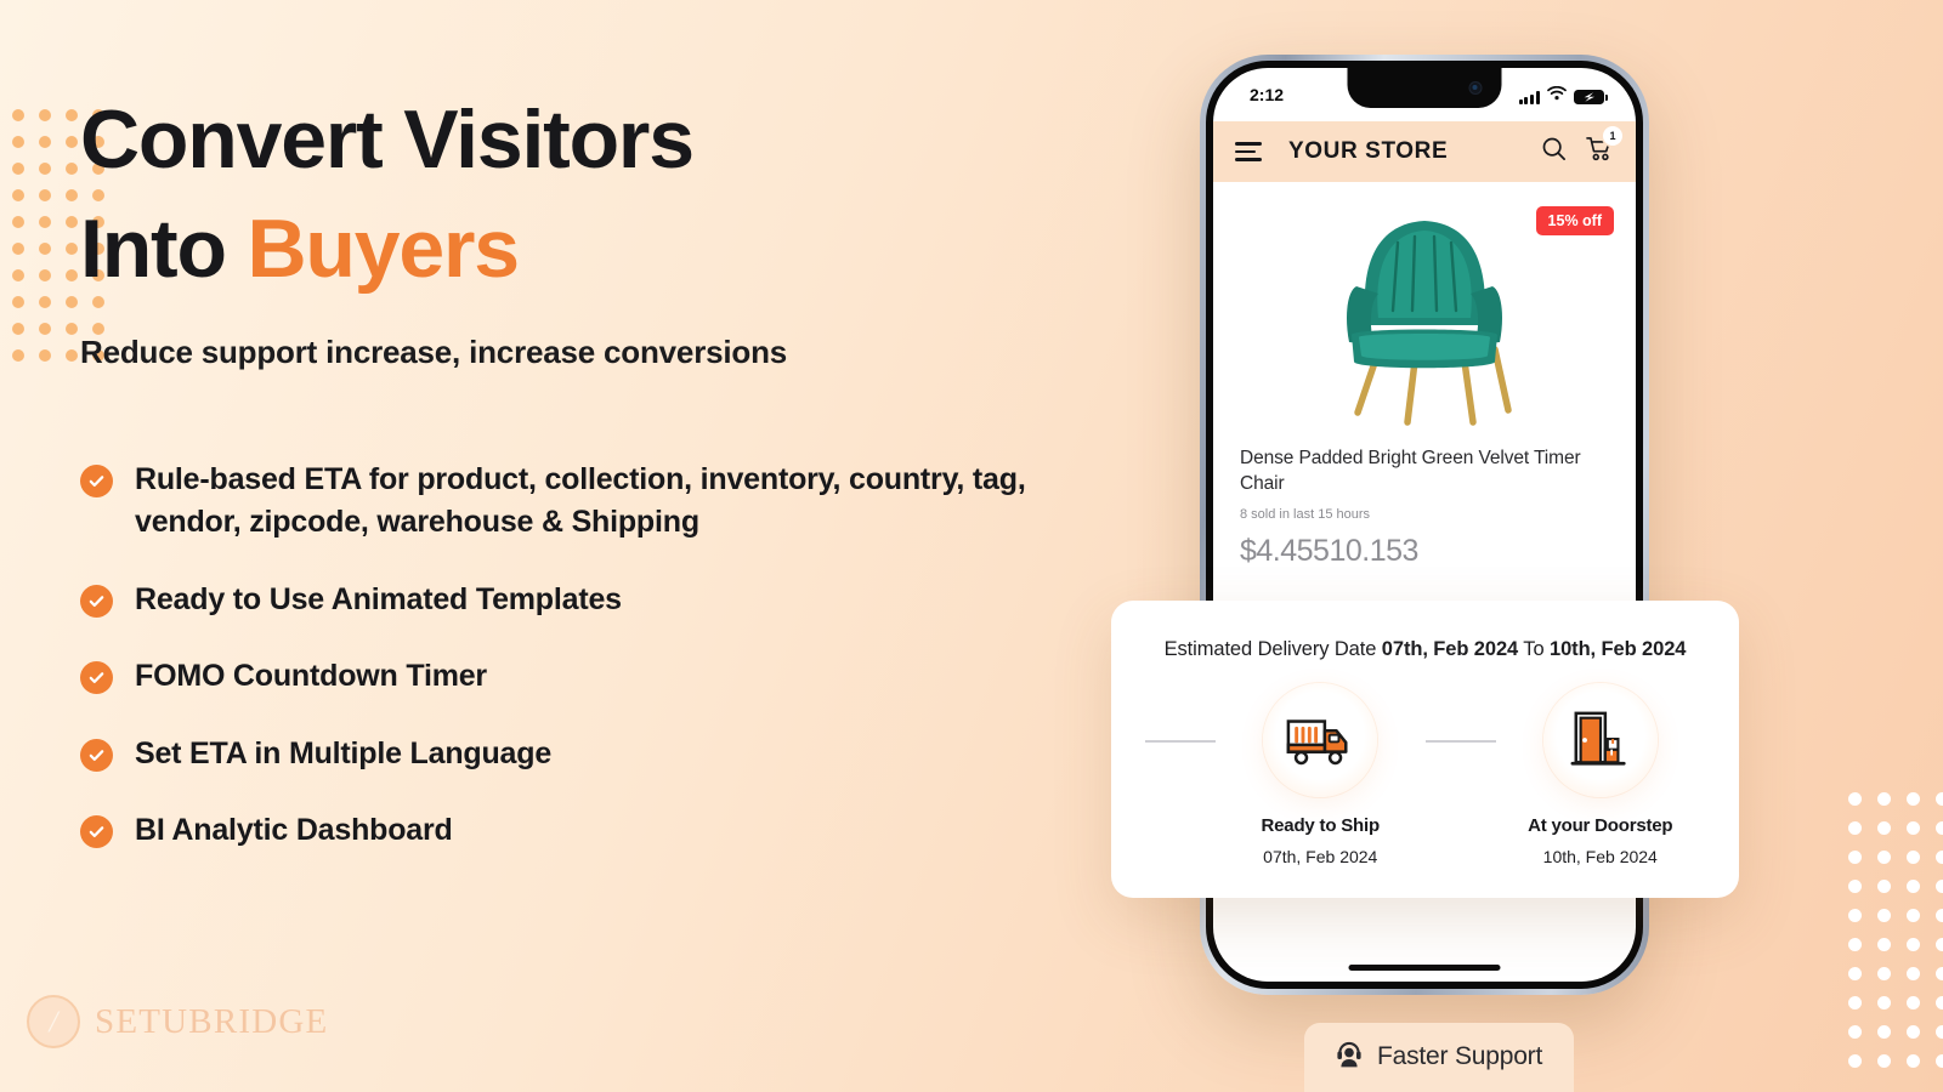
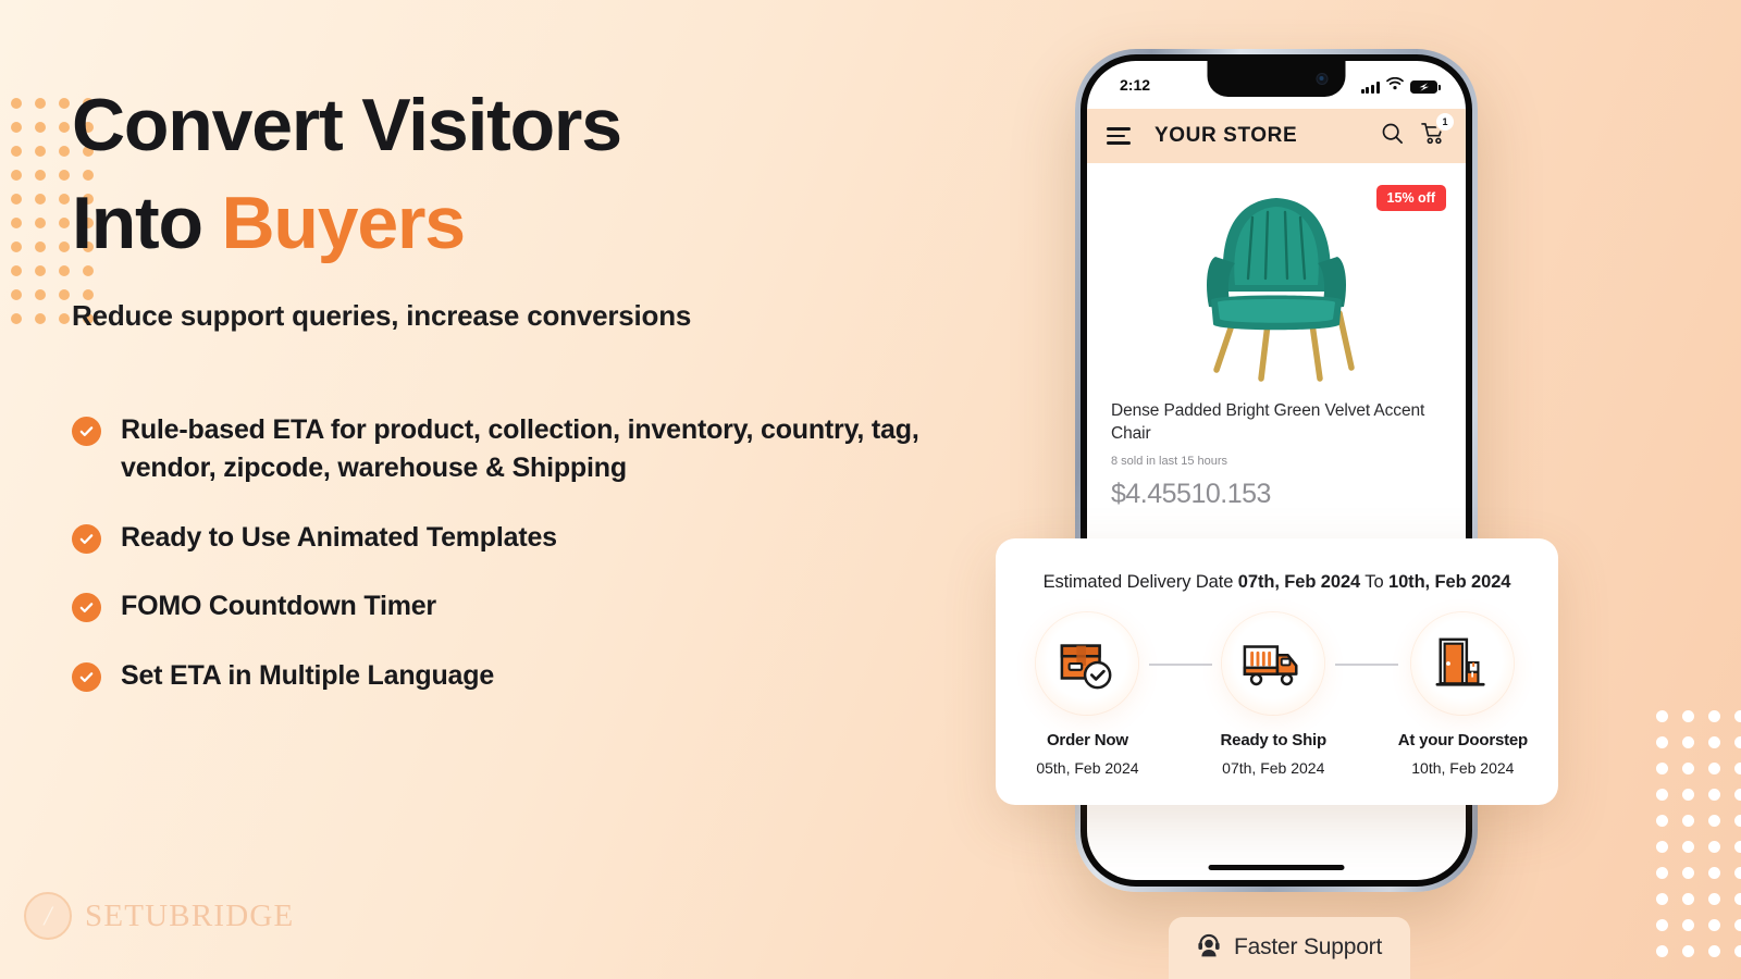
  Convert Visitors
  Into Buyers
- Reduce support increase, increase conversions
+ Reduce support queries, increase conversions
  Rule-based ETA for product, collection, inventory, country, tag, vendor, zipcode, warehouse & Shipping
  Ready to Use Animated Templates
  FOMO Countdown Timer
  Set ETA in Multiple Language
- BI Analytic Dashboard
  /
  SETUBRIDGE
  2:12
  YOUR STORE
  1
  15% off
- Dense Padded Bright Green Velvet Timer Chair
+ Dense Padded Bright Green Velvet Accent Chair
  8 sold in last 15 hours
  $4.45510.153
  Estimated Delivery Date 07th, Feb 2024 To 10th, Feb 2024
+ Order Now
+ 05th, Feb 2024
  Ready to Ship
  07th, Feb 2024
  At your Doorstep
  10th, Feb 2024
  Faster Support
